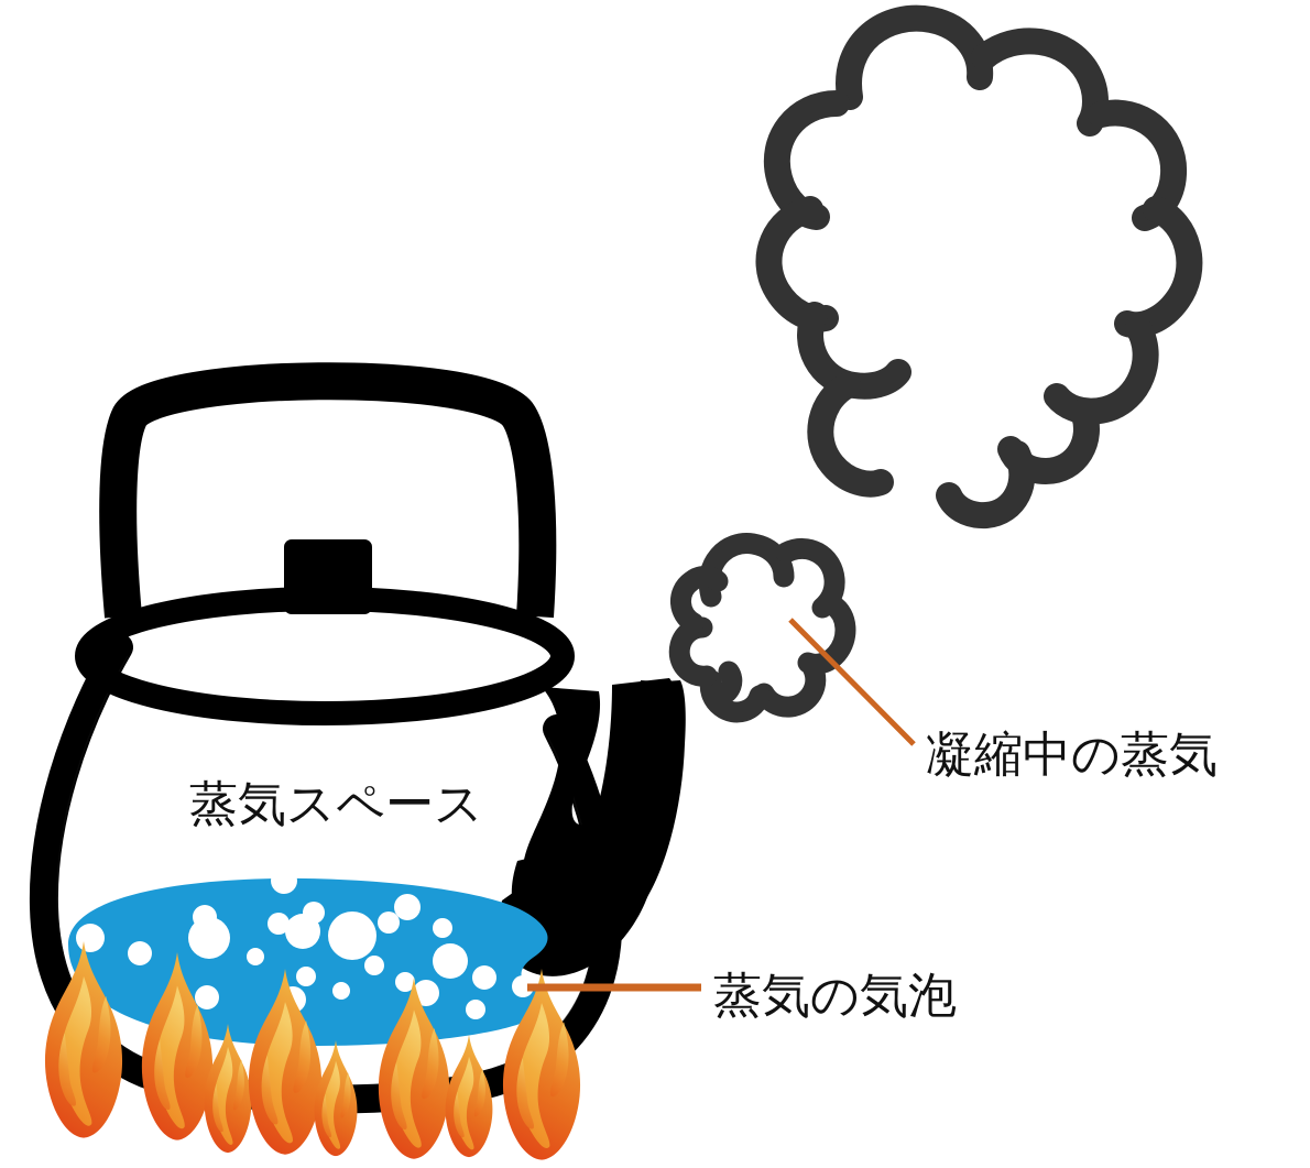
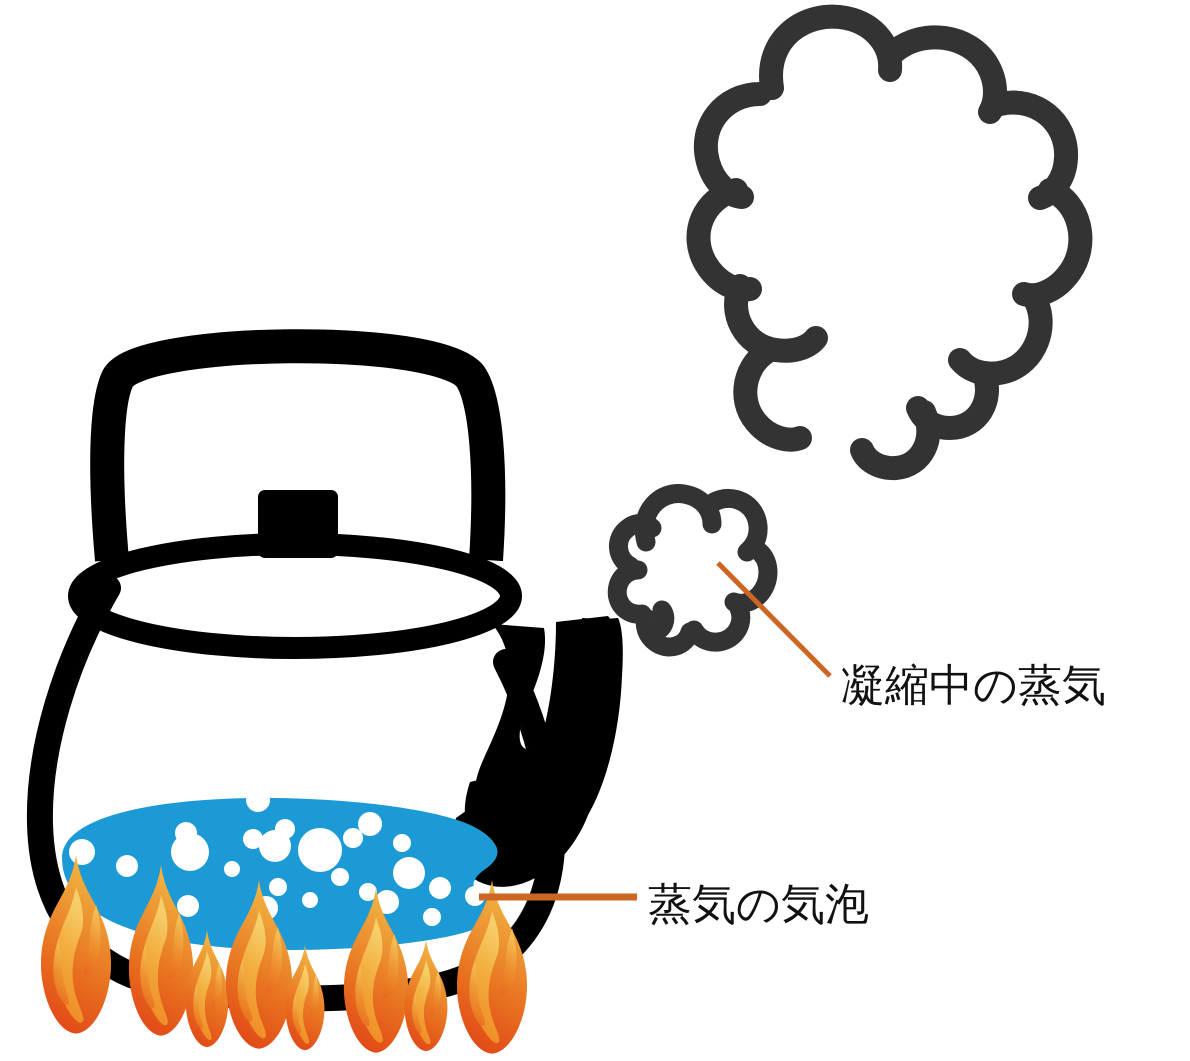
- 蒸気スペース
  凝縮中の蒸気
  蒸気の気泡
